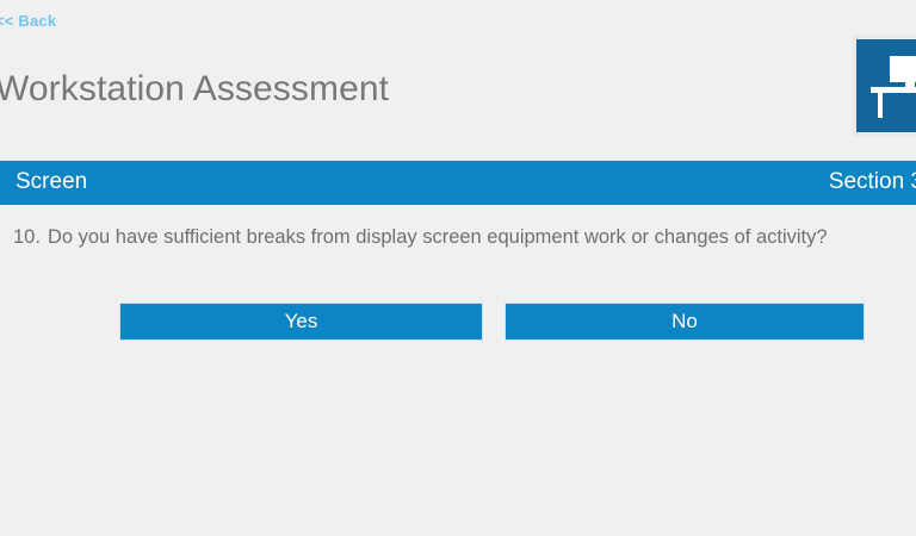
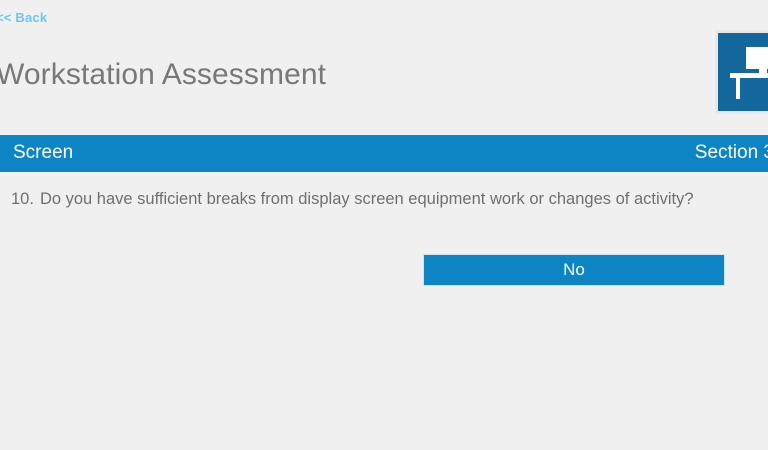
  < Back
  Workstation Assessment
  Screen
  Section
  10. Do you have sufficient breaks from display screen equipment work or changes of activity?
- Yes
  No
